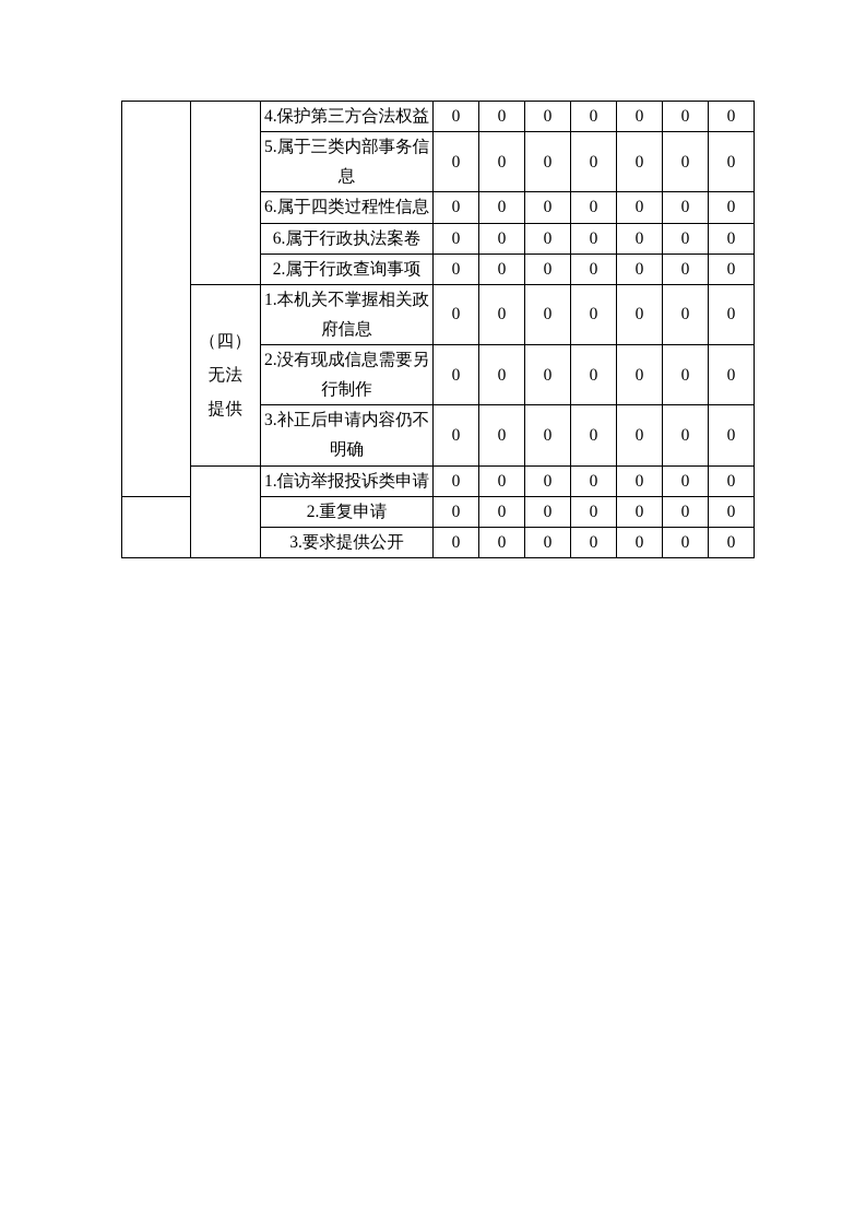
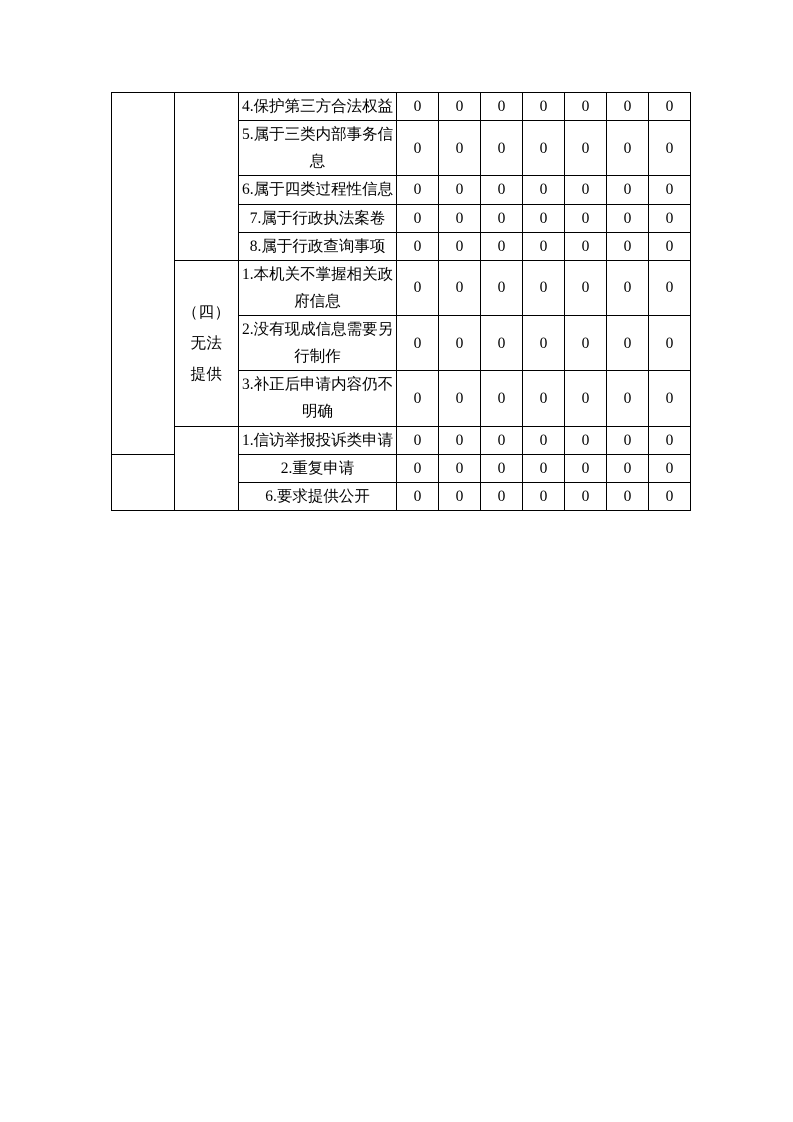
  		4.保护第三方合法权益	0	0	0	0	0	0	0
  5.属于三类内部事务信息	0	0	0	0	0	0	0
  6.属于四类过程性信息	0	0	0	0	0	0	0
- 6.属于行政执法案卷	0	0	0	0	0	0	0
+ 7.属于行政执法案卷	0	0	0	0	0	0	0
- 2.属于行政查询事项	0	0	0	0	0	0	0
+ 8.属于行政查询事项	0	0	0	0	0	0	0
  （四） 无法 提供	1.本机关不掌握相关政府信息	0	0	0	0	0	0	0
  2.没有现成信息需要另行制作	0	0	0	0	0	0	0
  3.补正后申请内容仍不明确	0	0	0	0	0	0	0
  	1.信访举报投诉类申请	0	0	0	0	0	0	0
  	2.重复申请	0	0	0	0	0	0	0
- 3.要求提供公开	0	0	0	0	0	0	0
+ 6.要求提供公开	0	0	0	0	0	0	0
